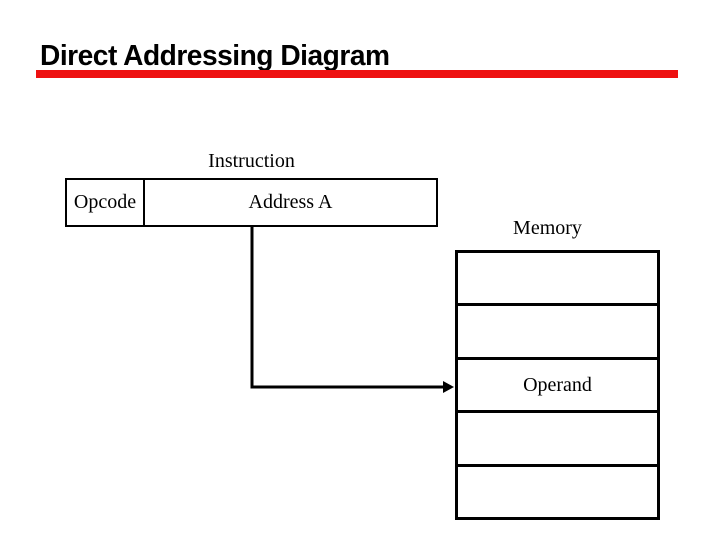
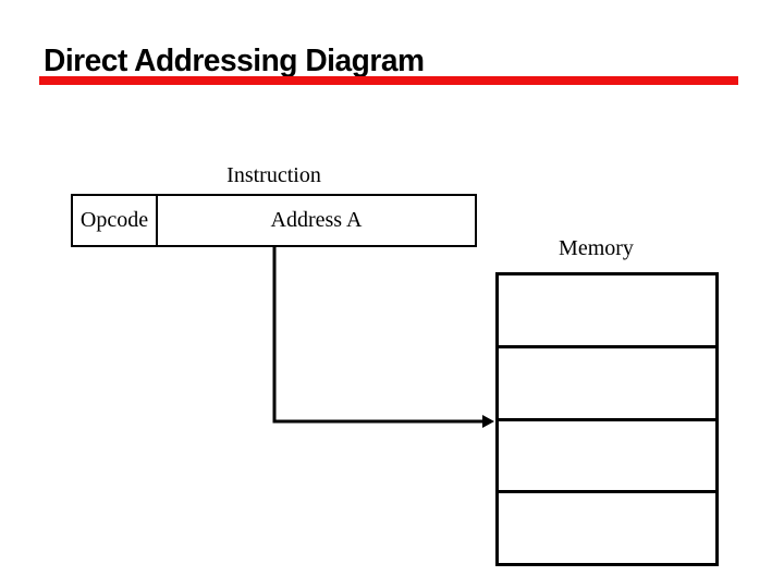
  Direct Addressing Diagram
  Instruction
  Opcode
  Address A
  Memory
- Operand
